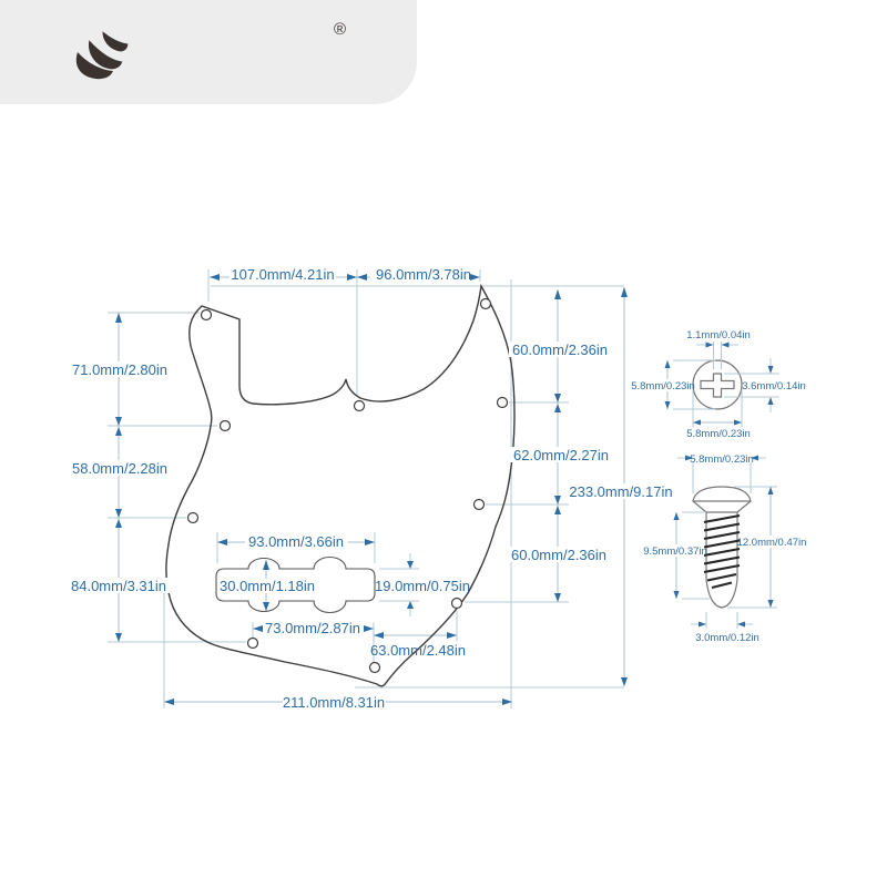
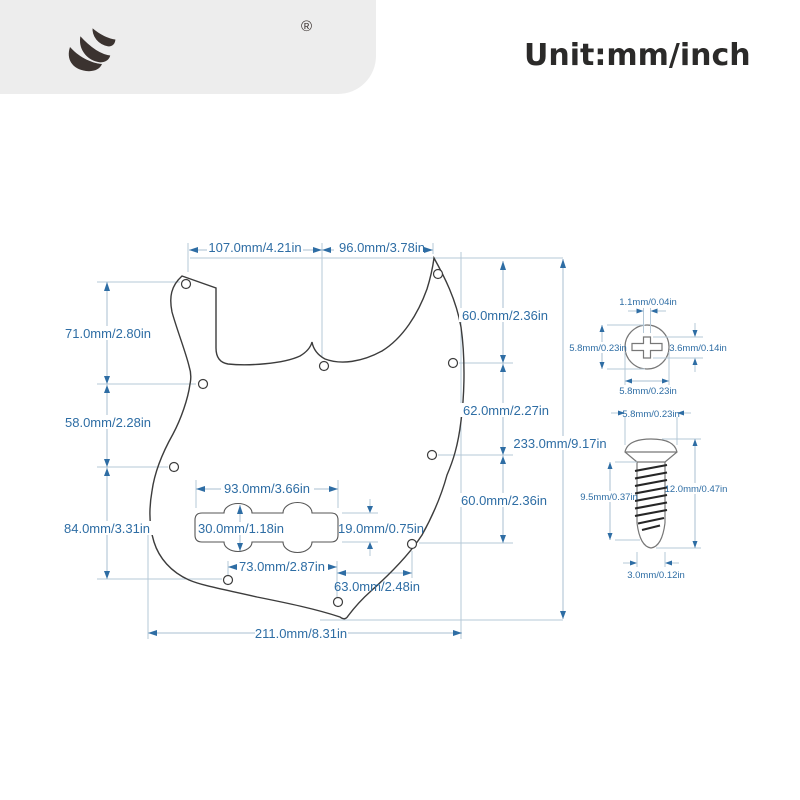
  ®
+ Unit:mm/inch
  107.0mm/4.21in
  96.0mm/3.78in
  71.0mm/2.80in
  58.0mm/2.28in
  84.0mm/3.31in
  60.0mm/2.36in
  62.0mm/2.27in
  60.0mm/2.36in
  233.0mm/9.17in
  211.0mm/8.31in
  93.0mm/3.66in
  30.0mm/1.18in
  19.0mm/0.75in
  73.0mm/2.87in
  63.0mm/2.48in
  1.1mm/0.04in
  5.8mm/0.23in
  3.6mm/0.14in
  5.8mm/0.23in
  5.8mm/0.23in
  9.5mm/0.37in
  12.0mm/0.47in
  3.0mm/0.12in
